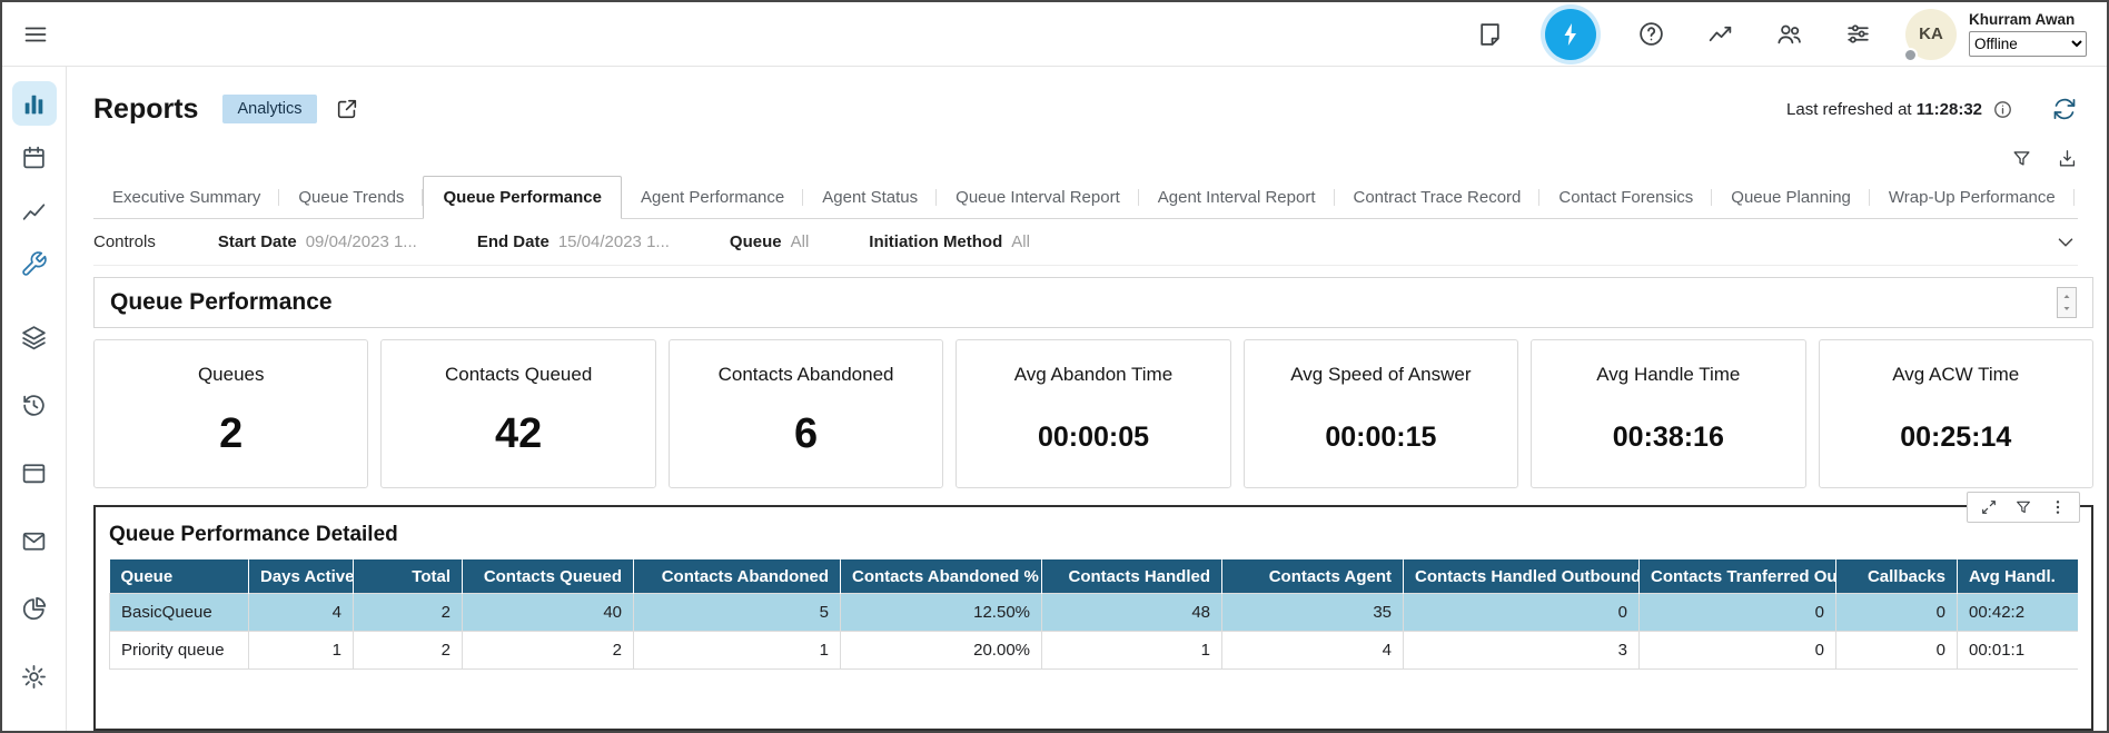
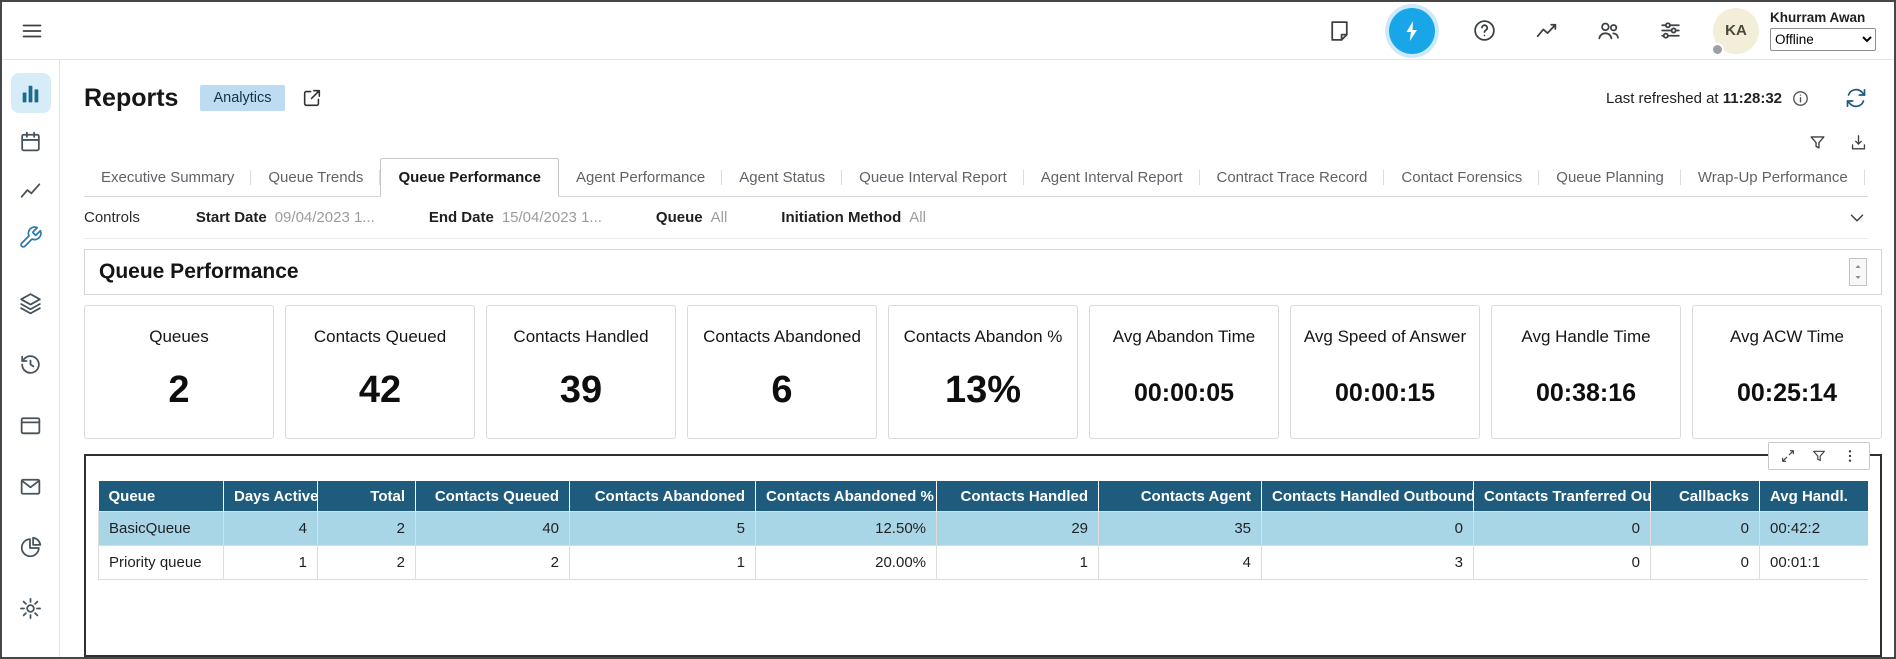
  KA
  Khurram Awan
  Offline
  Reports
  Analytics
  Last refreshed at 11:28:32
  Executive Summary
  Queue Trends
  Queue Performance
  Agent Performance
  Agent Status
  Queue Interval Report
  Agent Interval Report
  Contract Trace Record
  Contact Forensics
  Queue Planning
  Wrap-Up Performance
  Controls
  Start Date 09/04/2023 1...
  End Date 15/04/2023 1...
  Queue All
  Initiation Method All
  Queue Performance
  Queues
  2
  Contacts Queued
  42
+ Contacts Handled
+ 39
  Contacts Abandoned
  6
+ Contacts Abandon %
+ 13%
  Avg Abandon Time
  00:00:05
  Avg Speed of Answer
  00:00:15
  Avg Handle Time
  00:38:16
  Avg ACW Time
  00:25:14
- Queue Performance Detailed
  Queue	Days Active	Total	Contacts Queued	Contacts Abandoned	Contacts Abandoned %	Contacts Handled	Contacts Agent	Contacts Handled Outbound	Contacts Tranferred Ou	Callbacks	Avg Handl.
- BasicQueue	4	2	40	5	12.50%	48	35	0	0	0	00:42:2
+ BasicQueue	4	2	40	5	12.50%	29	35	0	0	0	00:42:2
  Priority queue	1	2	2	1	20.00%	1	4	3	0	0	00:01:1
